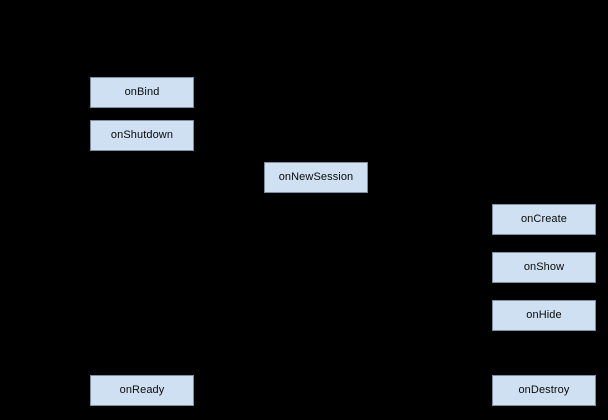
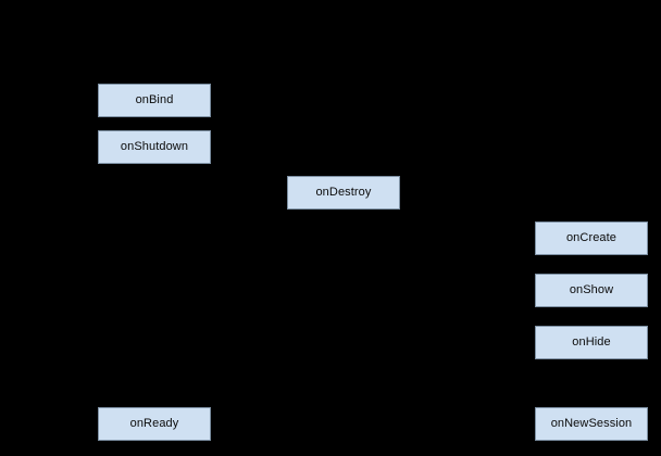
  onBind
  onShutdown
- onNewSession
+ onDestroy
  onCreate
  onShow
  onHide
  onReady
- onDestroy
+ onNewSession
